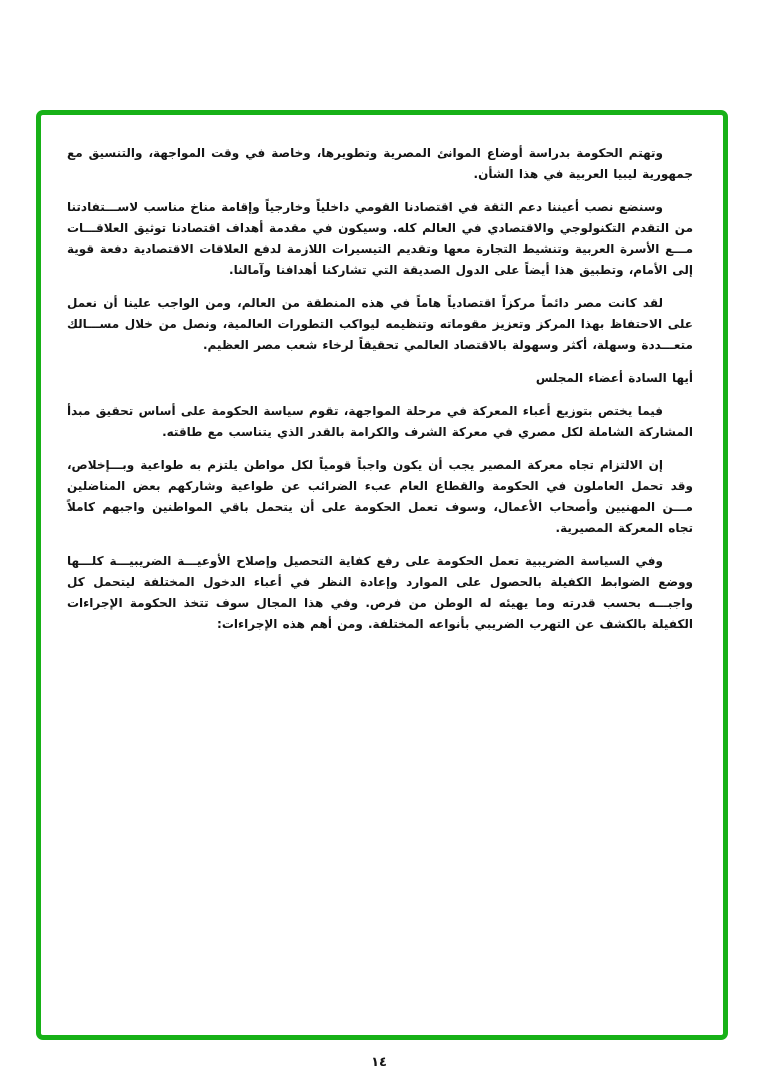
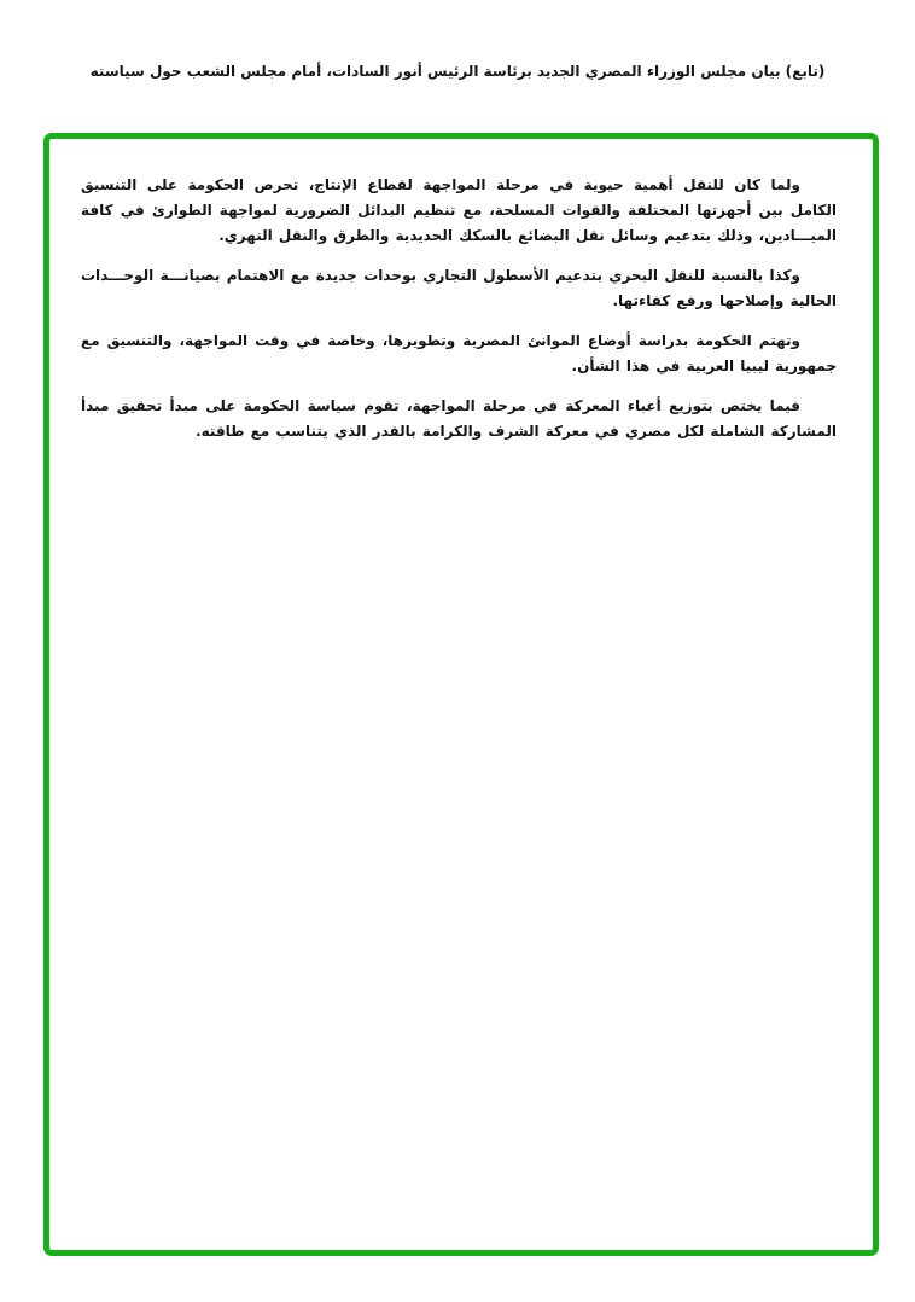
+ (تابع) بيان مجلس الوزراء المصري الجديد برئاسة الرئيس أنور السادات، أمام مجلس الشعب حول سياسته
+ ولما كان للنقل أهمية حيوية في مرحلة المواجهة لقطاع الإنتاج، تحرص الحكومة على التنسيق الكامل بين أجهزتها المختلفة والقوات المسلحة، مع تنظيم البدائل الضرورية لمواجهة الطوارئ في كافة الميـــادين، وذلك بتدعيم وسائل نقل البضائع بالسكك الحديدية والطرق والنقل النهري.
+ وكذا بالنسبة للنقل البحري بتدعيم الأسطول التجاري بوحدات جديدة مع الاهتمام بصيانـــة الوحـــدات الحالية وإصلاحها ورفع كفاءتها.
  وتهتم الحكومة بدراسة أوضاع الموانئ المصرية وتطويرها، وخاصة في وقت المواجهة، والتنسيق مع جمهورية ليبيا العربية في هذا الشأن.
- وسنضع نصب أعيننا دعم الثقة في اقتصادنا القومي داخلياً وخارجياً وإقامة مناخ مناسب لاســـتفادتنا من التقدم التكنولوجي والاقتصادي في العالم كله. وسيكون في مقدمة أهداف اقتصادنا توثيق العلاقـــات مـــع الأسرة العربية وتنشيط التجارة معها وتقديم التيسيرات اللازمة لدفع العلاقات الاقتصادية دفعة قوية إلى الأمام، وتطبيق هذا أيضاً على الدول الصديقة التي تشاركنا أهدافنا وآمالنا.
- لقد كانت مصر دائماً مركزاً اقتصادياً هاماً في هذه المنطقة من العالم، ومن الواجب علينا أن نعمل على الاحتفاظ بهذا المركز وتعزيز مقوماته وتنظيمه ليواكب التطورات العالمية، ونصل من خلال مســـالك متعـــددة وسهلة، أكثر وسهولة بالاقتصاد العالمي تحقيقاً لرخاء شعب مصر العظيم.
- أيها السادة أعضاء المجلس
- فيما يختص بتوزيع أعباء المعركة في مرحلة المواجهة، تقوم سياسة الحكومة على أساس تحقيق مبدأ المشاركة الشاملة لكل مصري في معركة الشرف والكرامة بالقدر الذي يتناسب مع طاقته.
+ فيما يختص بتوزيع أعباء المعركة في مرحلة المواجهة، تقوم سياسة الحكومة على مبدأ تحقيق مبدأ المشاركة الشاملة لكل مصري في معركة الشرف والكرامة بالقدر الذي يتناسب مع طاقته.
- إن الالتزام تجاه معركة المصير يجب أن يكون واجباً قومياً لكل مواطن يلتزم به طواعية وبـــإخلاص، وقد تحمل العاملون في الحكومة والقطاع العام عبء الضرائب عن طواعية وشاركهم بعض المناضلين مـــن المهنيين وأصحاب الأعمال، وسوف تعمل الحكومة على أن يتحمل باقي المواطنين واجبهم كاملاً تجاه المعركة المصيرية.
- وفي السياسة الضريبية تعمل الحكومة على رفع كفاية التحصيل وإصلاح الأوعيـــة الضريبيـــة كلـــها ووضع الضوابط الكفيلة بالحصول على الموارد وإعادة النظر في أعباء الدخول المختلفة ليتحمل كل واجبـــه بحسب قدرته وما يهيئه له الوطن من فرص. وفي هذا المجال سوف تتخذ الحكومة الإجراءات الكفيلة بالكشف عن التهرب الضريبي بأنواعه المختلفة. ومن أهم هذه الإجراءات:
- ١٤
